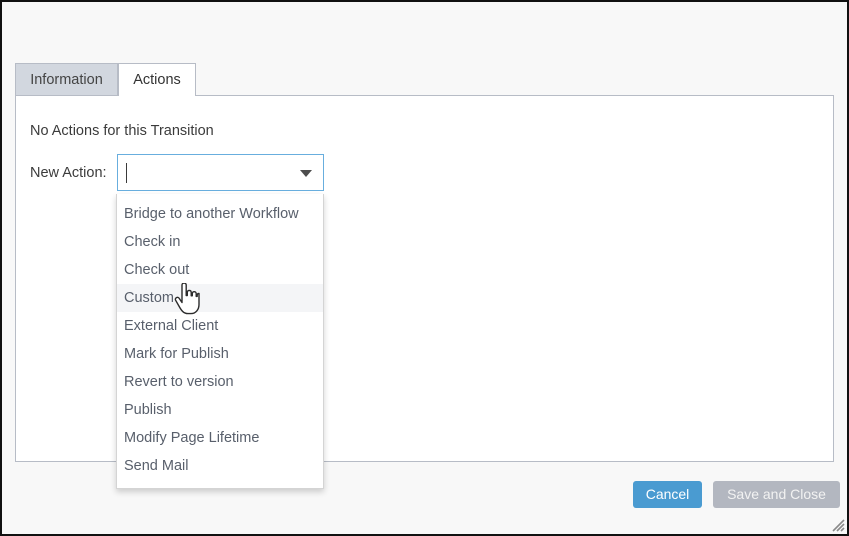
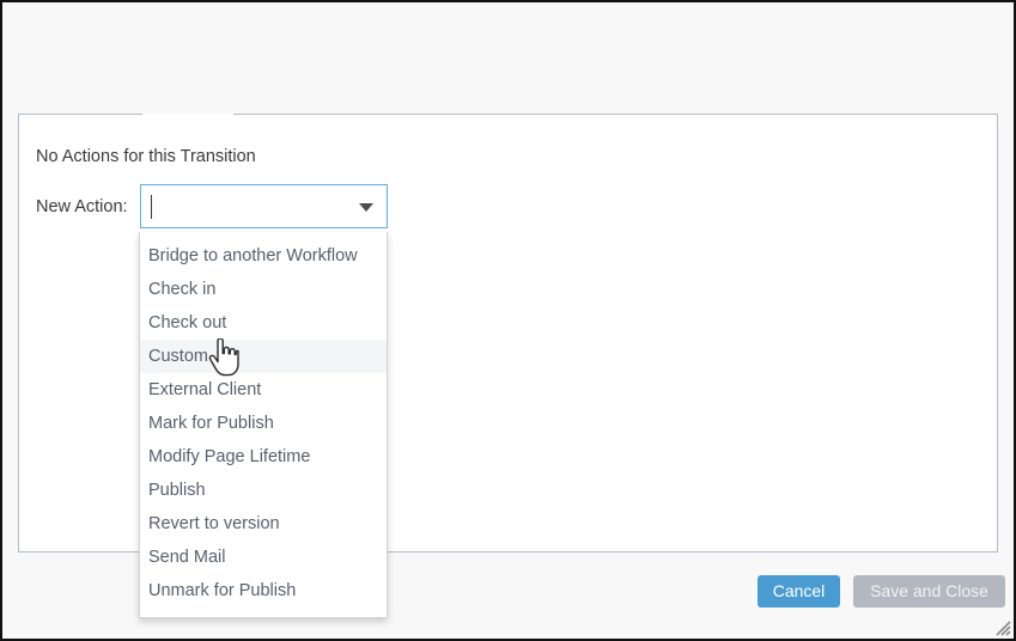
- Information
- Actions
  No Actions for this Transition
  New Action:
  Bridge to another Workflow
  Check in
  Check out
  Custom
  External Client
  Mark for Publish
- Revert to version
+ Modify Page Lifetime
  Publish
- Modify Page Lifetime
+ Revert to version
  Send Mail
+ Unmark for Publish
  Cancel
  Save and Close
